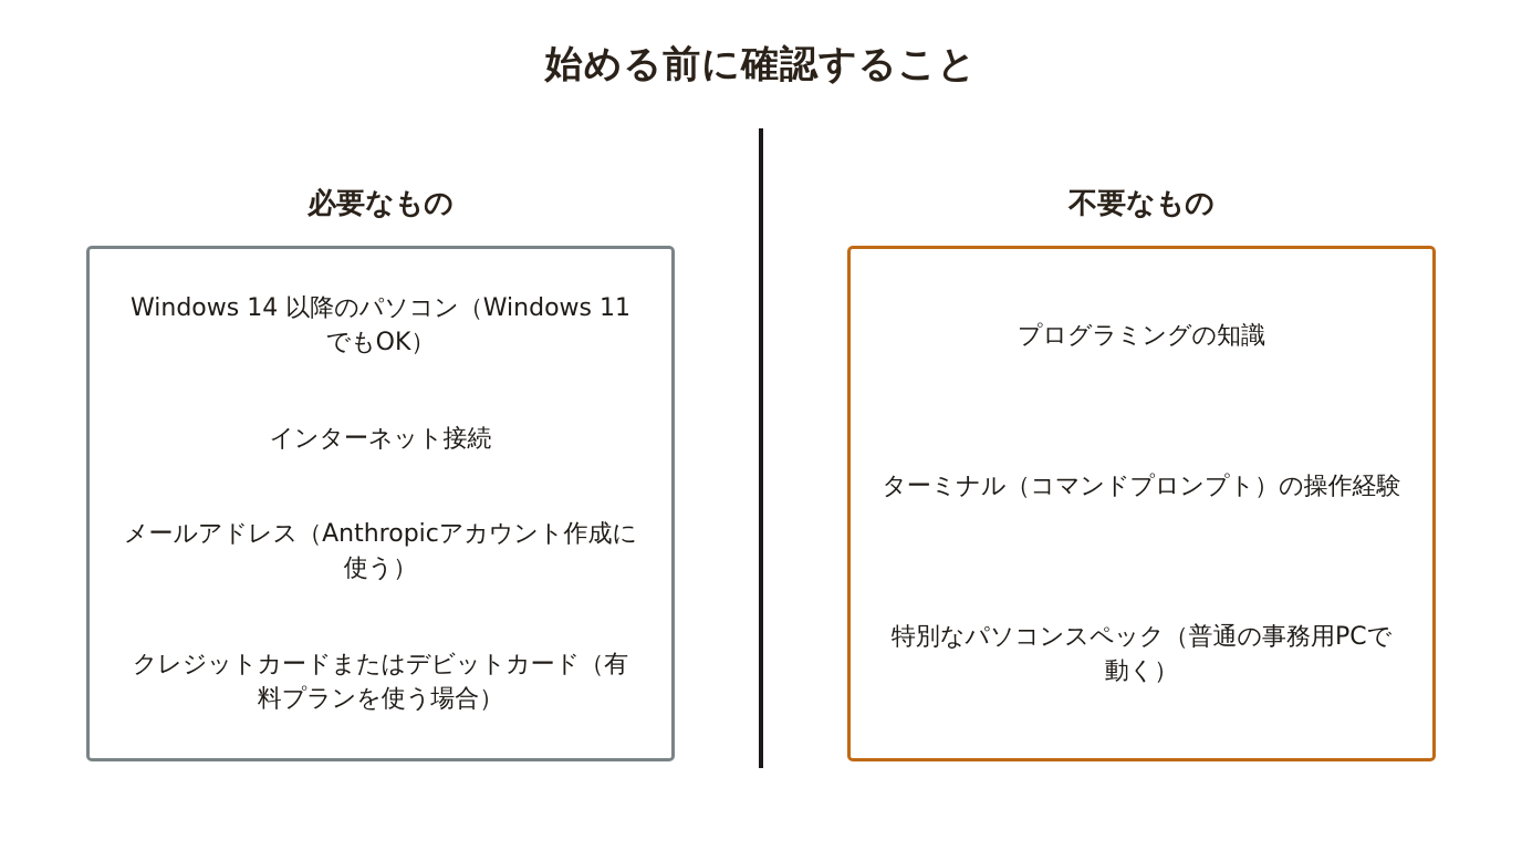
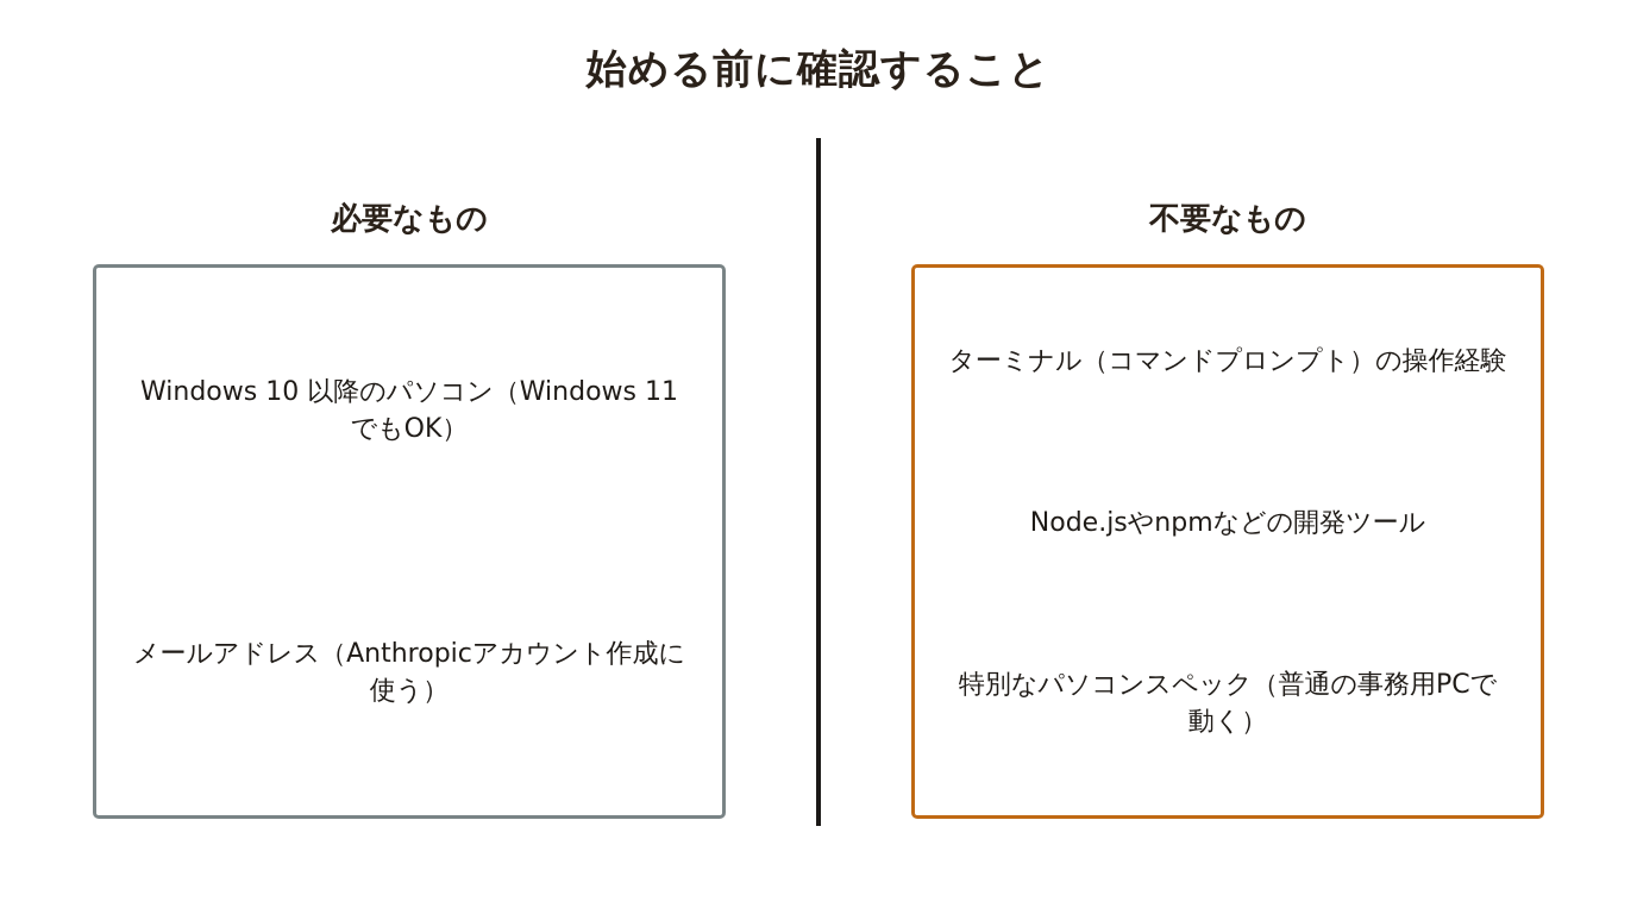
  始める前に確認すること
  必要なもの
  不要なもの
- Windows 14 以降のパソコン（Windows 11でもOK）
+ Windows 10 以降のパソコン（Windows 11でもOK）
- インターネット接続
  メールアドレス（Anthropicアカウント作成に使う）
- クレジットカードまたはデビットカード（有料プランを使う場合）
- プログラミングの知識
  ターミナル（コマンドプロンプト）の操作経験
+ Node.jsやnpmなどの開発ツール
  特別なパソコンスペック（普通の事務用PCで動く）
